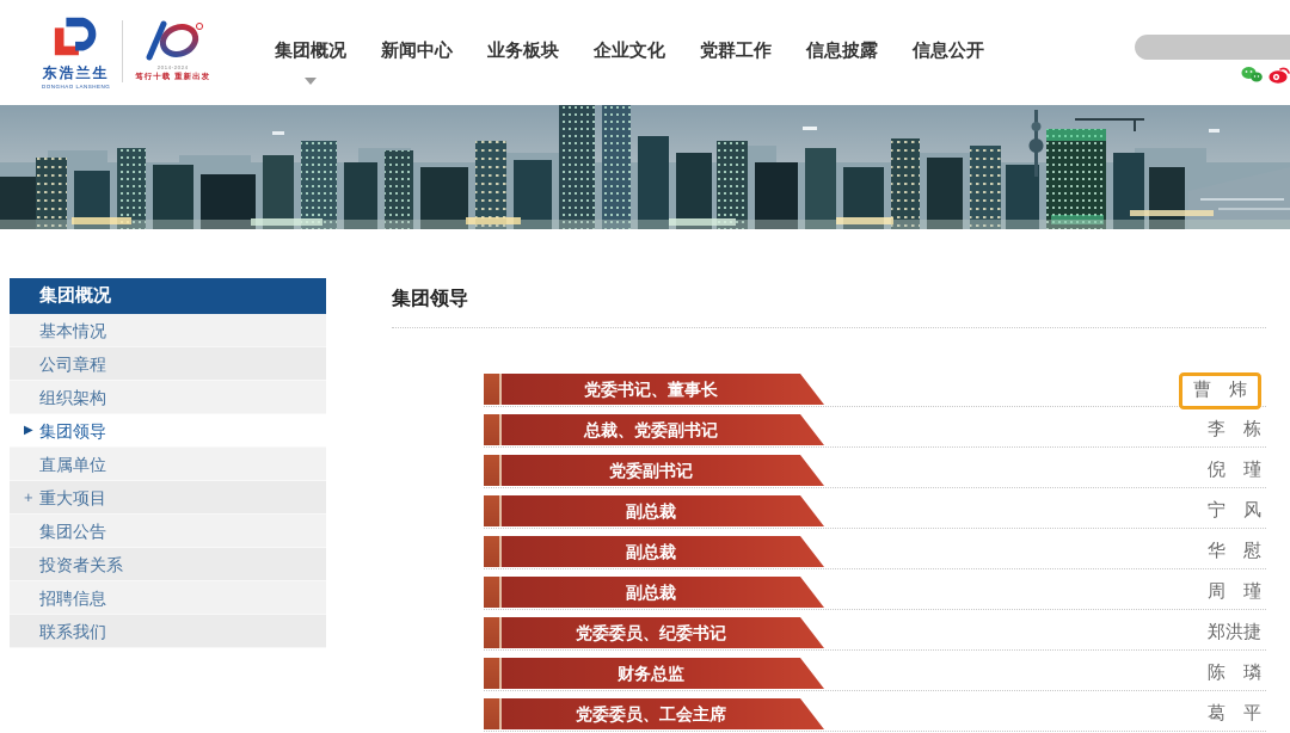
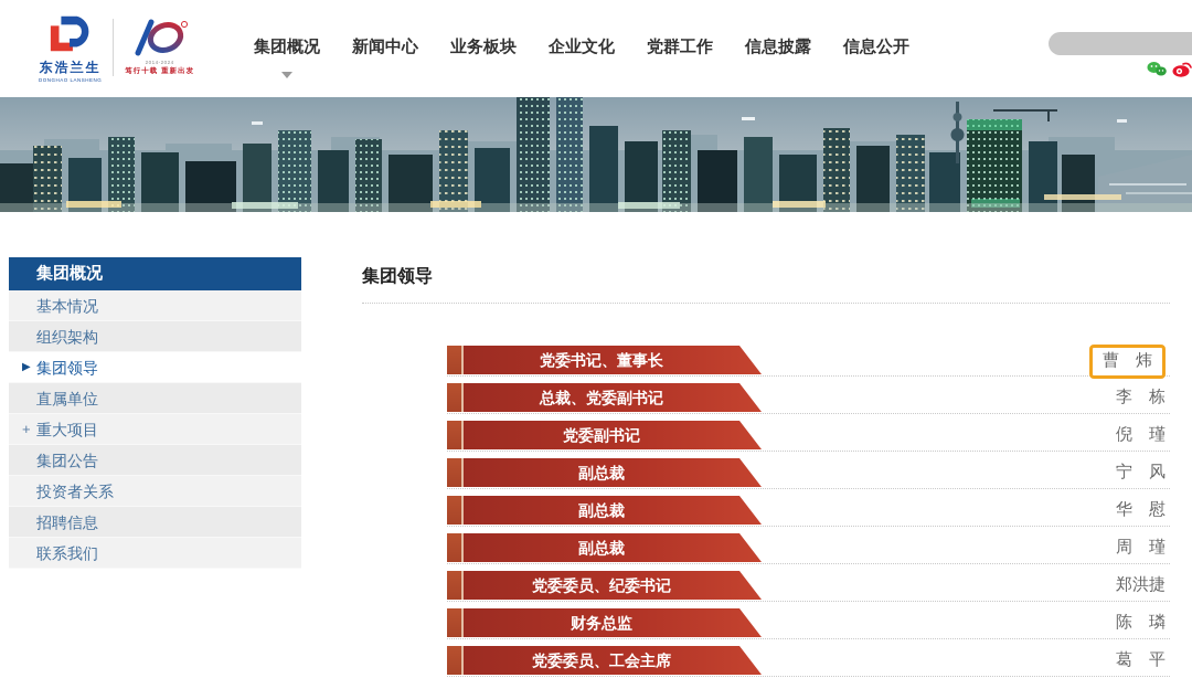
  东浩兰生
  集团概况
  新闻中心
  业务板块
  企业文化
  党群工作
  信息披露
  信息公开
  集团概况
  基本情况
- 公司章程
  组织架构
  ▶
  集团领导
  直属单位
  +
  重大项目
  集团公告
  投资者关系
  招聘信息
  联系我们
  集团领导
  党委书记、董事长
  曹 炜
  总裁、党委副书记
  李 栋
  党委副书记
  倪 瑾
  副总裁
  宁 风
  副总裁
  华 慰
  副总裁
  周 瑾
  党委委员、纪委书记
  郑洪捷
  财务总监
  陈 璘
  党委委员、工会主席
  葛 平
